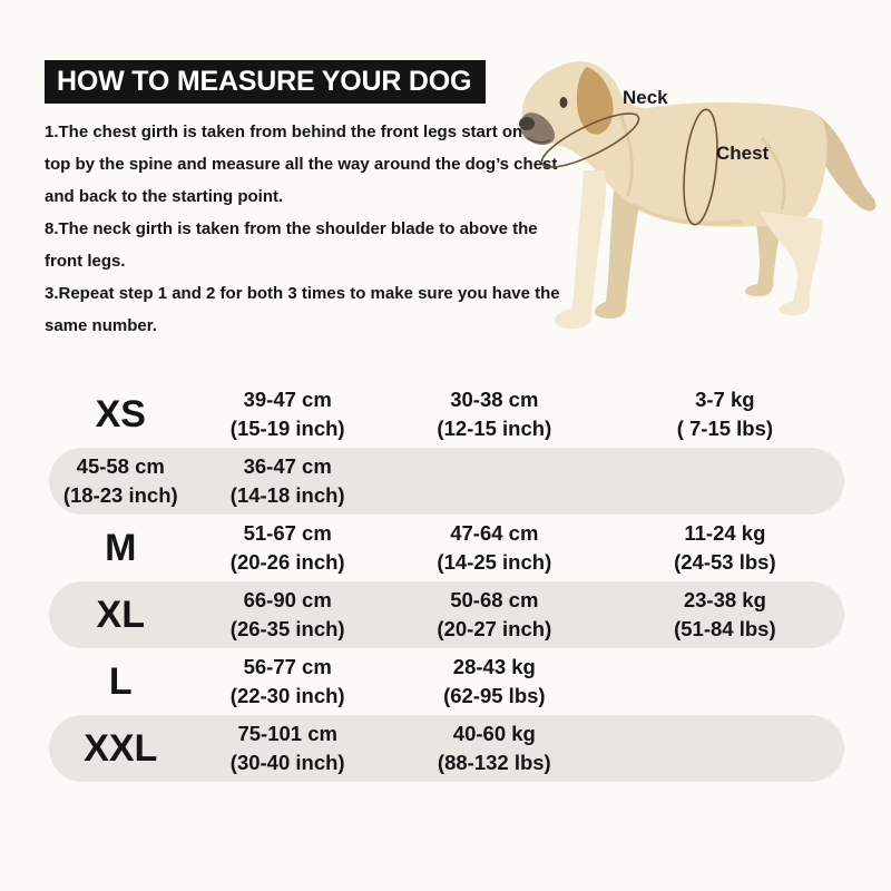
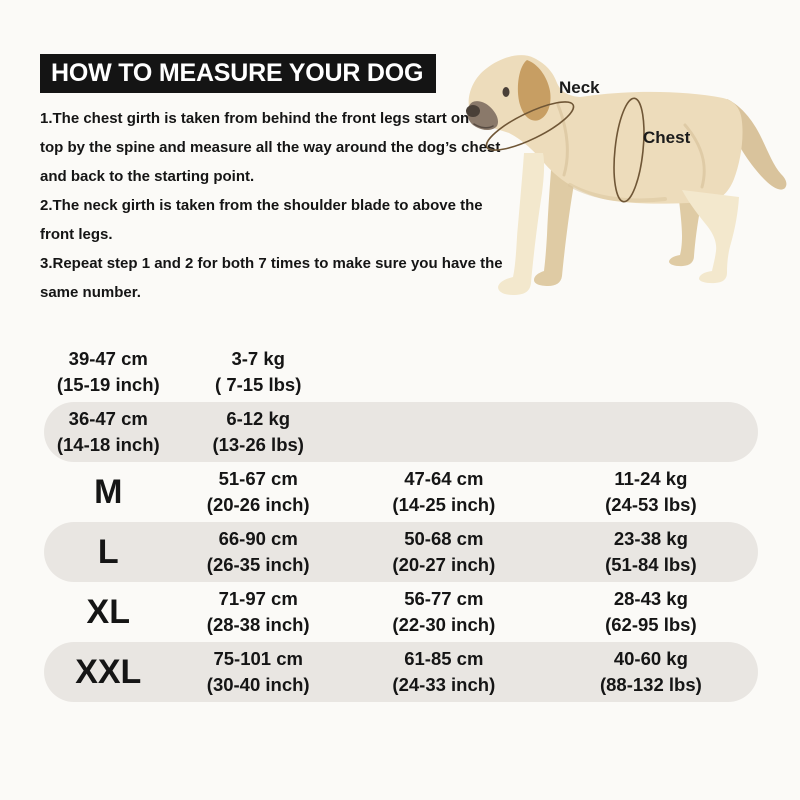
  HOW TO MEASURE YOUR DOG
  1.The chest girth is taken from behind the front legs start on top by the spine and measure all the way around the dog’s chest and back to the starting point.
- 8.The neck girth is taken from the shoulder blade to above the front legs.
+ 2.The neck girth is taken from the shoulder blade to above the front legs.
- 3.Repeat step 1 and 2 for both 3 times to make sure you have the same number.
+ 3.Repeat step 1 and 2 for both 7 times to make sure you have the same number.
  Neck
  Chest
- XS
  39-47 cm
  (15-19 inch)
- 30-38 cm
- (12-15 inch)
  3-7 kg
  ( 7-15 lbs)
- 45-58 cm
- (18-23 inch)
  36-47 cm
  (14-18 inch)
+ 6-12 kg
+ (13-26 lbs)
  M
  51-67 cm
  (20-26 inch)
  47-64 cm
  (14-25 inch)
  11-24 kg
  (24-53 lbs)
- XL
+ L
  66-90 cm
  (26-35 inch)
  50-68 cm
  (20-27 inch)
  23-38 kg
  (51-84 lbs)
- L
+ XL
+ 71-97 cm
+ (28-38 inch)
  56-77 cm
  (22-30 inch)
  28-43 kg
  (62-95 lbs)
  XXL
  75-101 cm
  (30-40 inch)
+ 61-85 cm
+ (24-33 inch)
  40-60 kg
  (88-132 lbs)
